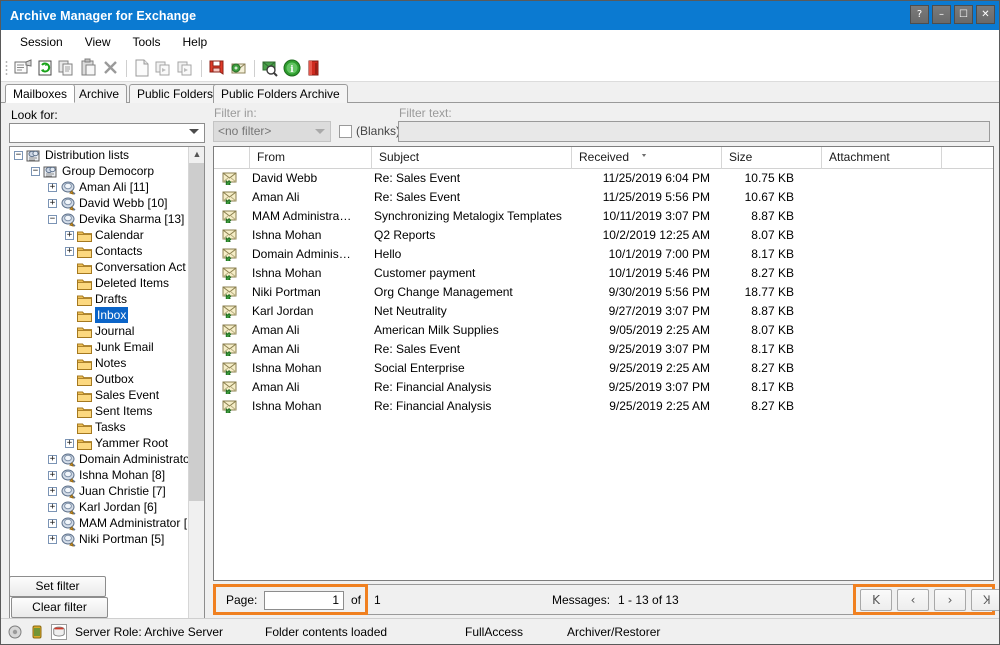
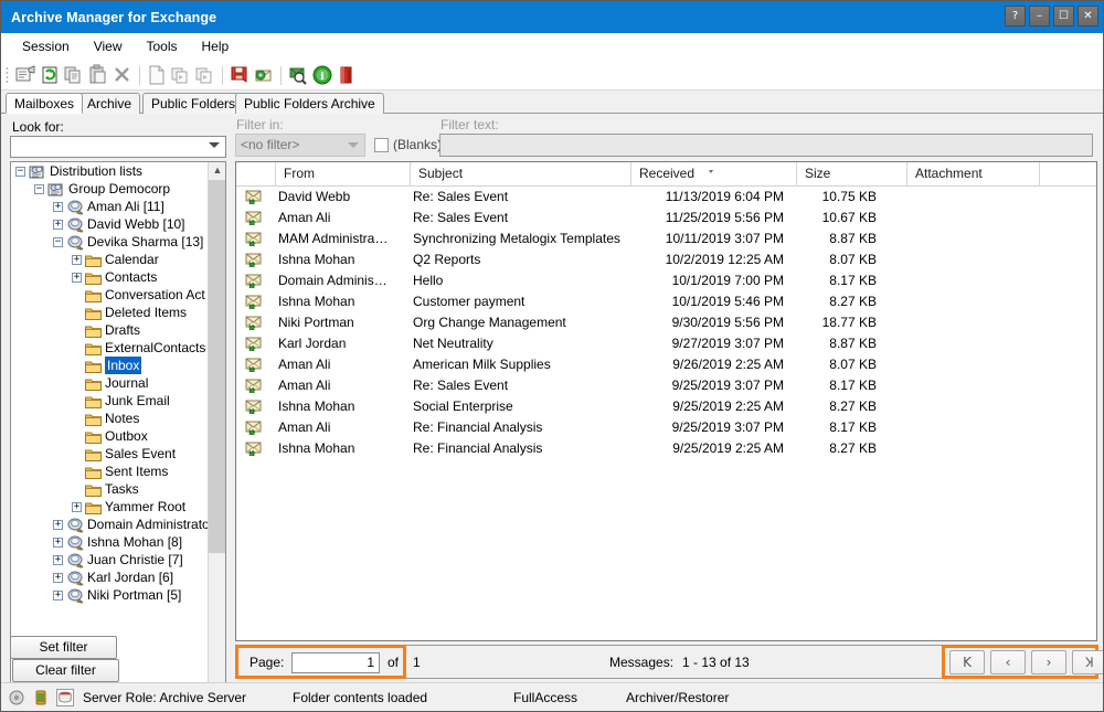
  Archive Manager for Exchange
  ?
  –
  ☐
  ✕
  Session
  View
  Tools
  Help
  i
  Mailboxes
  Archive
  Public Folders
  Public Folders Archive
  Look for:
  − Distribution lists
  − Group Democorp
  + Aman Ali [11]
  + David Webb [10]
  − Devika Sharma [13]
  + Calendar
  + Contacts
  Conversation Act
  Deleted Items
  Drafts
+ ExternalContacts
  Inbox
  Journal
  Junk Email
  Notes
  Outbox
  Sales Event
  Sent Items
  Tasks
  + Yammer Root
  + Domain Administrato
  + Ishna Mohan [8]
  + Juan Christie [7]
  + Karl Jordan [6]
- + MAM Administrator [
  + Niki Portman [5]
  ▲
  Set filter Clear filter
  Filter in:
  <no filter>
  (Blanks
  Filter text:
  From
  Subject
  Received
  Size
  Attachment
  David Webb
  Re: Sales Event
- 11/25/2019 6:04 PM
+ 11/13/2019 6:04 PM
  10.75 KB
  Aman Ali
  Re: Sales Event
  11/25/2019 5:56 PM
  10.67 KB
  MAM Administra…
  Synchronizing Metalogix Templates
  10/11/2019 3:07 PM
  8.87 KB
  Ishna Mohan
  Q2 Reports
  10/2/2019 12:25 AM
  8.07 KB
  Domain Adminis…
  Hello
  10/1/2019 7:00 PM
  8.17 KB
  Ishna Mohan
  Customer payment
  10/1/2019 5:46 PM
  8.27 KB
  Niki Portman
  Org Change Management
  9/30/2019 5:56 PM
  18.77 KB
  Karl Jordan
  Net Neutrality
  9/27/2019 3:07 PM
  8.87 KB
  Aman Ali
  American Milk Supplies
- 9/05/2019 2:25 AM
+ 9/26/2019 2:25 AM
  8.07 KB
  Aman Ali
  Re: Sales Event
  9/25/2019 3:07 PM
  8.17 KB
  Ishna Mohan
  Social Enterprise
  9/25/2019 2:25 AM
  8.27 KB
  Aman Ali
  Re: Financial Analysis
  9/25/2019 3:07 PM
  8.17 KB
  Ishna Mohan
  Re: Financial Analysis
  9/25/2019 2:25 AM
  8.27 KB
  Page:
  1
  of
  1
  Messages:
  1 - 13 of 13
  K
  ‹
  ›
  Ʞ
  Server Role: Archive Server
  Folder contents loaded
  FullAccess
  Archiver/Restorer
